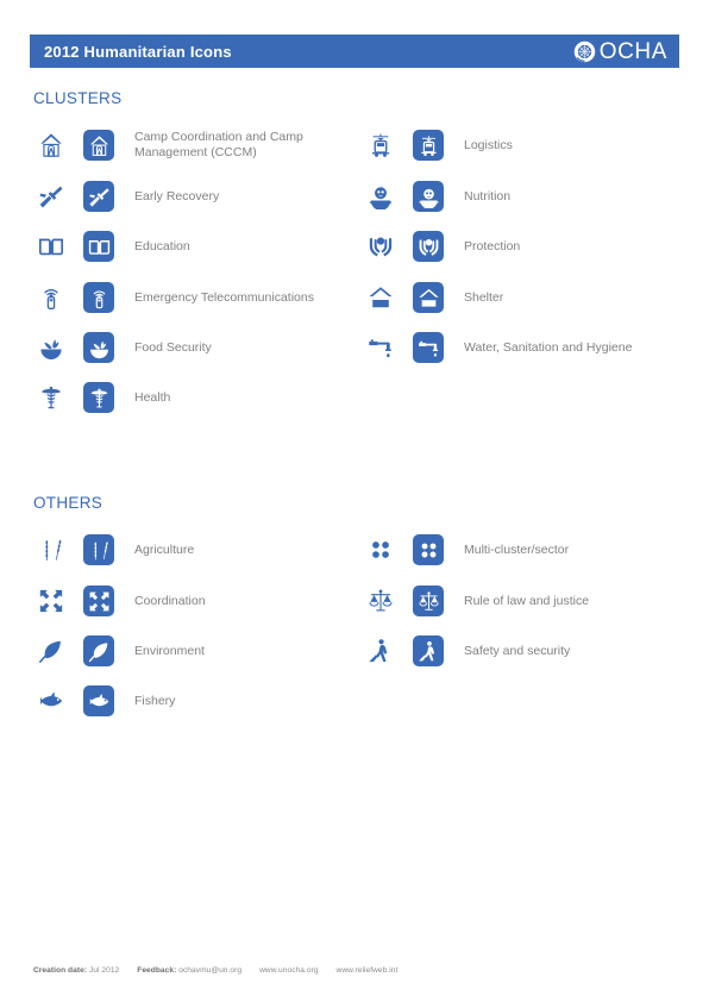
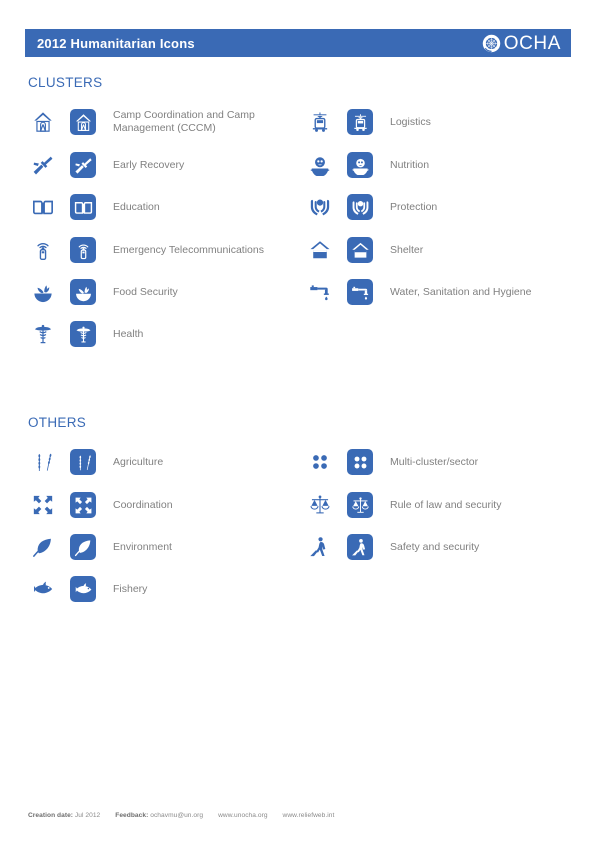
  2012 Humanitarian Icons
  OCHA
  CLUSTERS
  Camp Coordination and Camp Management (CCCM)
  Early Recovery
  Education
  Emergency Telecommunications
  Food Security
  Health
  Logistics
  Nutrition
  Protection
  Shelter
  Water, Sanitation and Hygiene
  OTHERS
  Agriculture
  Coordination
  Environment
  Fishery
  Multi-cluster/sector
- Rule of law and justice
+ Rule of law and security
  Safety and security
